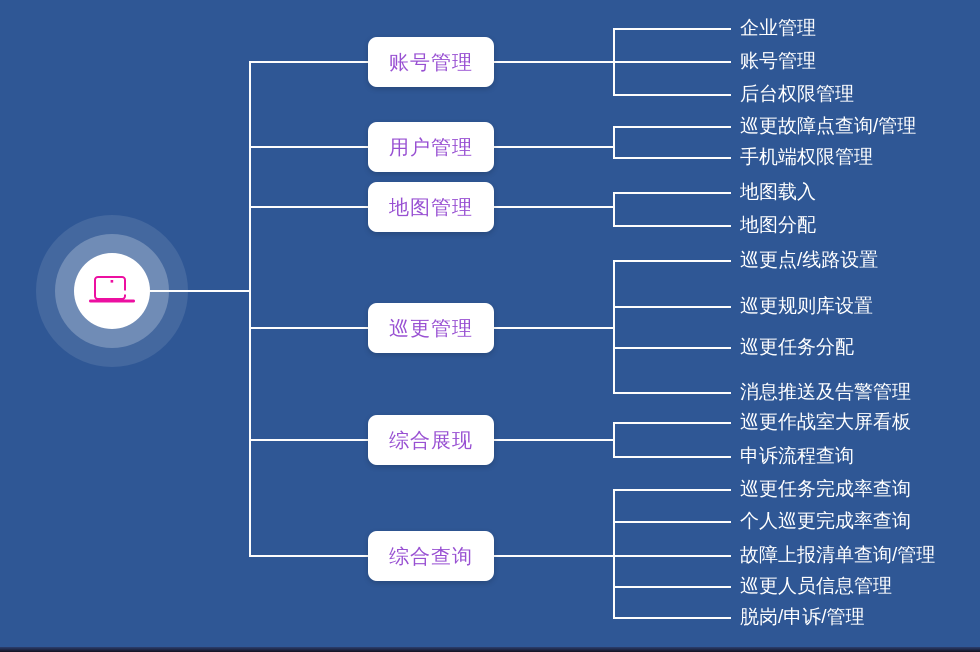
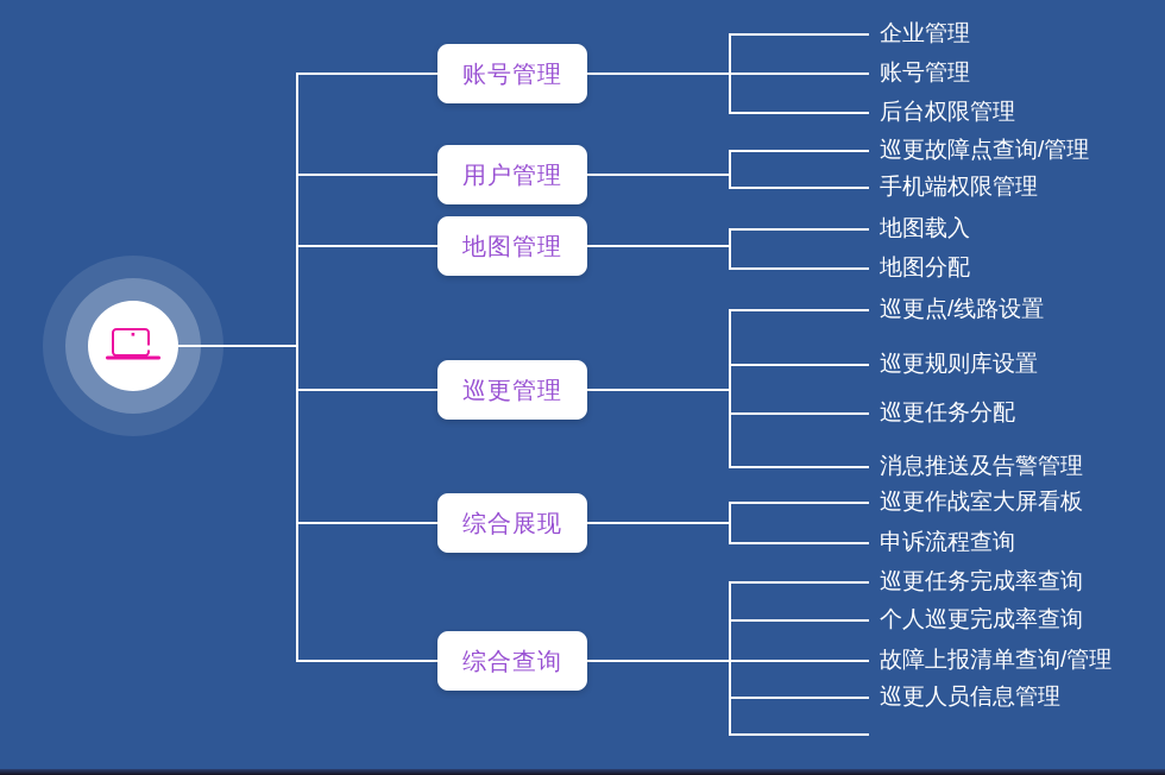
  企业管理
  账号管理
  后台权限管理
  账号管理
  巡更故障点查询/管理
  手机端权限管理
  用户管理
  地图载入
  地图分配
  地图管理
  巡更点/线路设置
  巡更规则库设置
  巡更任务分配
  消息推送及告警管理
  巡更管理
  巡更作战室大屏看板
  申诉流程查询
  综合展现
  巡更任务完成率查询
  个人巡更完成率查询
  故障上报清单查询/管理
  巡更人员信息管理
- 脱岗/申诉/管理
  综合查询
